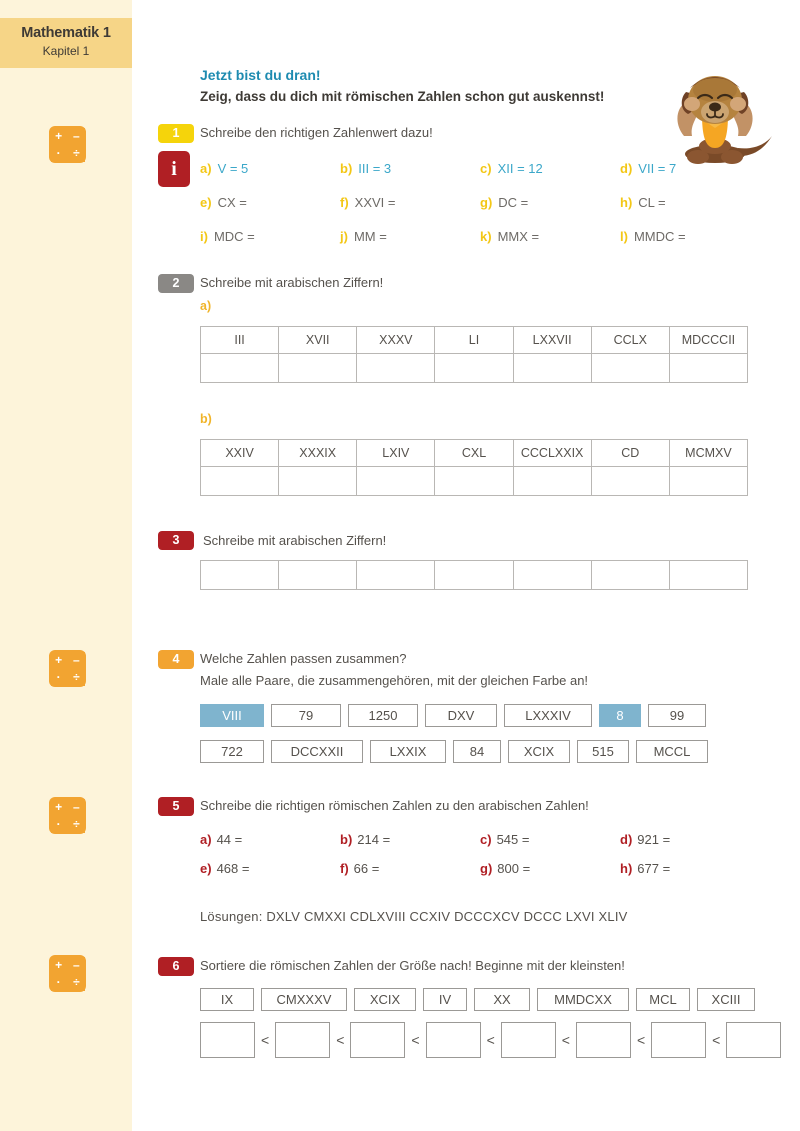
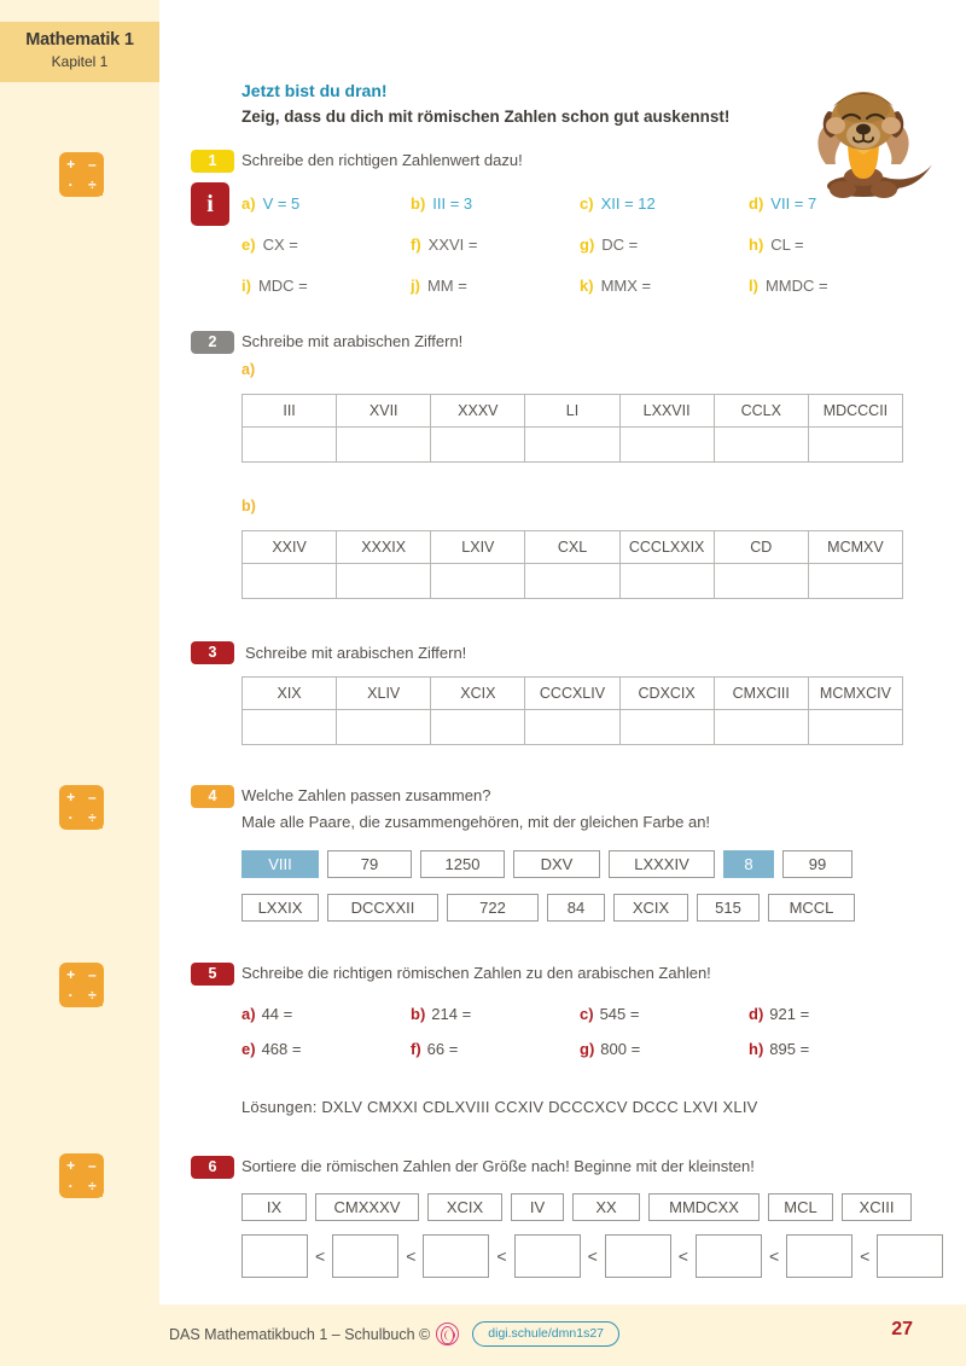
  Mathematik 1
  Kapitel 1
  +
  –
  ·
  ÷
  +
  –
  ·
  ÷
  +
  –
  ·
  ÷
  +
  –
  ·
  ÷
  Jetzt bist du dran!
  Zeig, dass du dich mit römischen Zahlen schon gut auskennst!
  1
  Schreibe den richtigen Zahlenwert dazu!
  i
  a) V = 5
  b) III = 3
  c) XII = 12
  d) VII = 7
  e) CX =
  f) XXVI =
  g) DC =
  h) CL =
  i) MDC =
  j) MM =
  k) MMX =
  l) MMDC =
  2
  Schreibe mit arabischen Ziffern!
  a)
  III	XVII	XXXV	LI	LXXVII	CCLX	MDCCCII
  b)
  XXIV	XXXIX	LXIV	CXL	CCCLXXIX	CD	MCMXV
  3
  Schreibe mit arabischen Ziffern!
+ XIX	XLIV	XCIX	CCCXLIV	CDXCIX	CMXCIII	MCMXCIV
  4
  Welche Zahlen passen zusammen?
  Male alle Paare, die zusammengehören, mit der gleichen Farbe an!
  VIII
  79
  1250
  DXV
  LXXXIV
  8
  99
- 722
+ LXXIX
  DCCXXII
- LXXIX
+ 722
  84
  XCIX
  515
  MCCL
  5
  Schreibe die richtigen römischen Zahlen zu den arabischen Zahlen!
  a) 44 =
  b) 214 =
  c) 545 =
  d) 921 =
  e) 468 =
  f) 66 =
  g) 800 =
- h) 677 =
+ h) 895 =
  Lösungen: DXLV CMXXI CDLXVIII CCXIV DCCCXCV DCCC LXVI XLIV
  6
  Sortiere die römischen Zahlen der Größe nach! Beginne mit der kleinsten!
  IX
  CMXXXV
  XCIX
  IV
  XX
  MMDCXX
  MCL
  XCIII
  <
  <
  <
  <
  <
  <
  <
+ DAS Mathematikbuch 1 – Schulbuch ©
+ digi.schule/dmn1s27
+ 27
